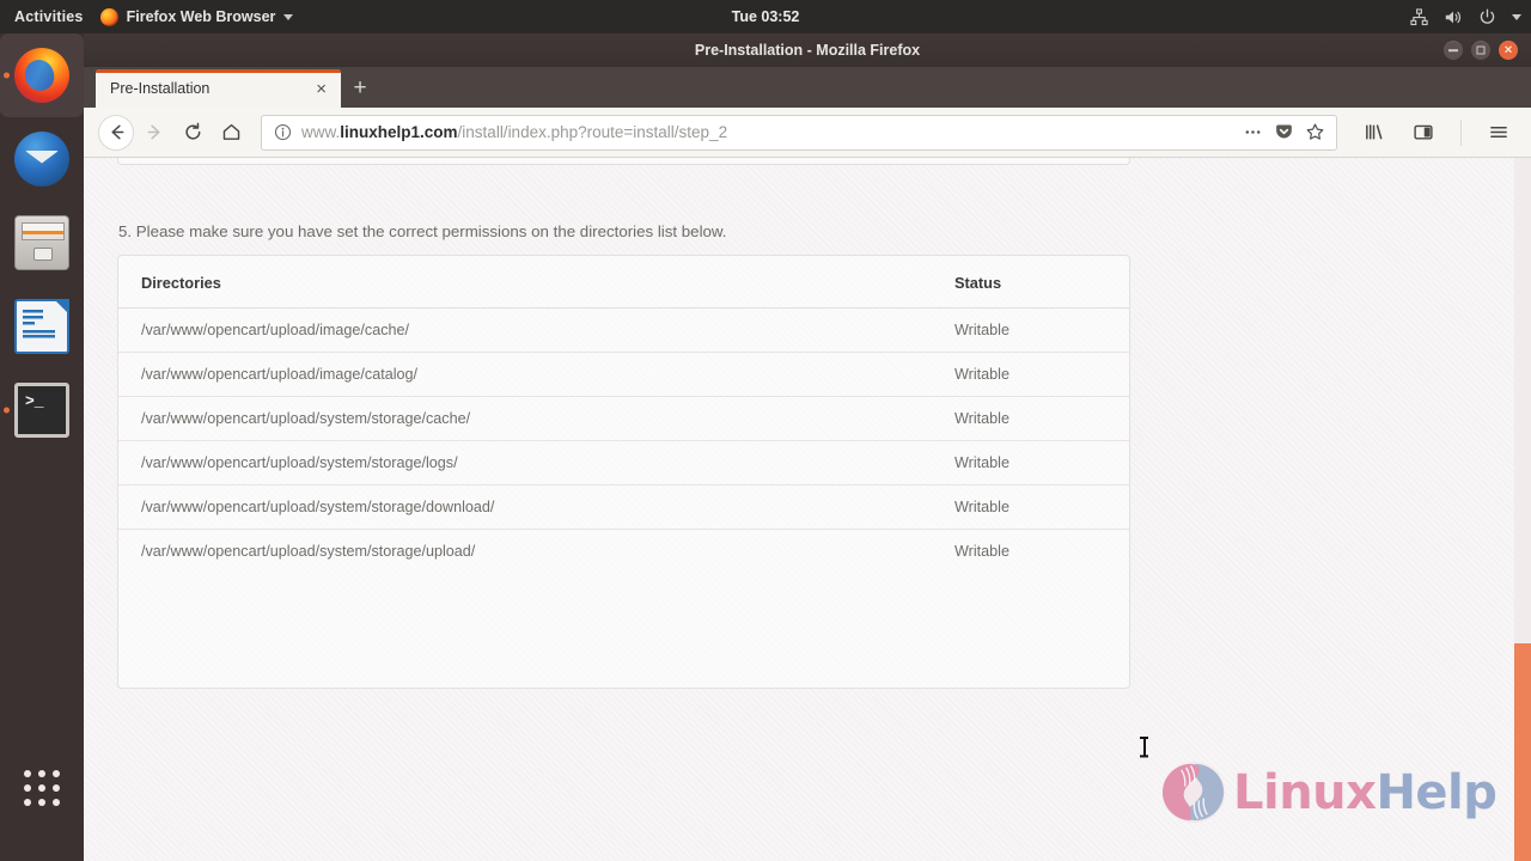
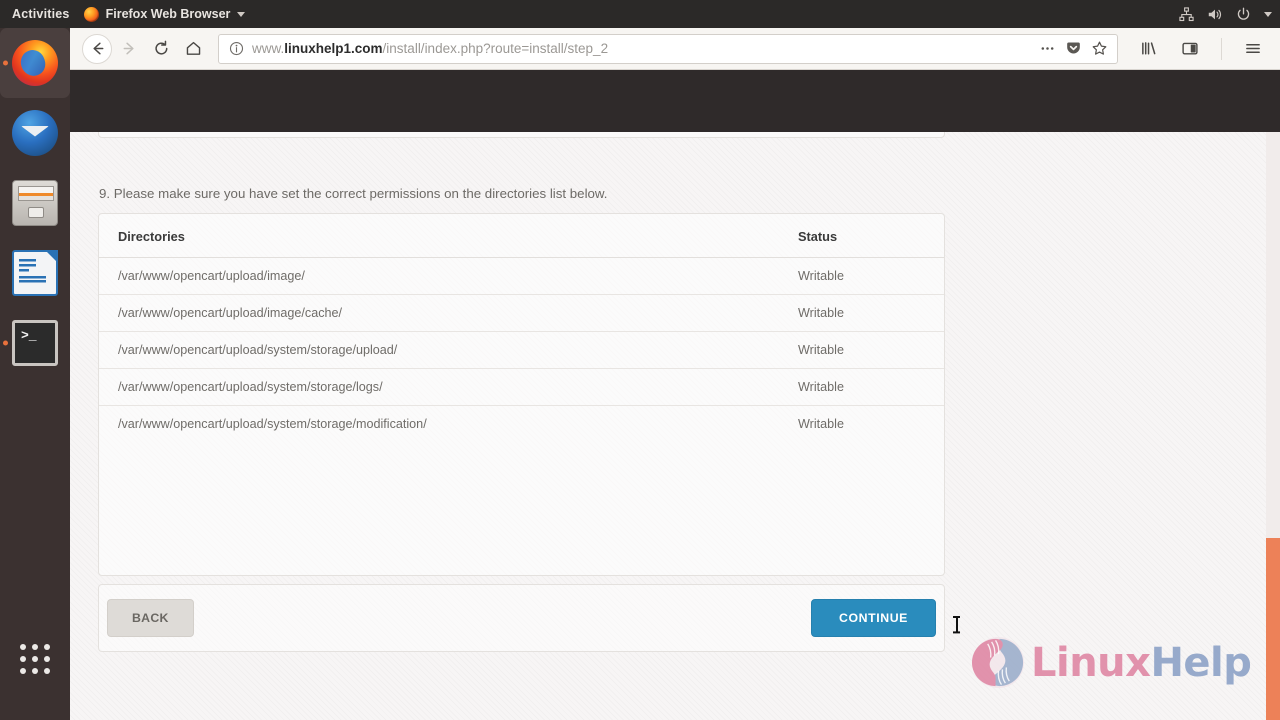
  Activities
  Firefox Web Browser
- Tue 03:52
- Pre-Installation - Mozilla Firefox
- ✕
- Pre-Installation
- ×
- +
  www.linuxhelp1.com/install/index.php?route=install/step_2
- 5. Please make sure you have set the correct permissions on the directories list below.
+ 9. Please make sure you have set the correct permissions on the directories list below.
  Directories	Status
+ /var/www/opencart/upload/image/	Writable
  /var/www/opencart/upload/image/cache/	Writable
- /var/www/opencart/upload/image/catalog/	Writable
- /var/www/opencart/upload/system/storage/cache/	Writable
- /var/www/opencart/upload/system/storage/logs/	Writable
+ /var/www/opencart/upload/system/storage/upload/	Writable
- /var/www/opencart/upload/system/storage/download/	Writable
- /var/www/opencart/upload/system/storage/upload/	Writable
+ /var/www/opencart/upload/system/storage/logs/	Writable
+ /var/www/opencart/upload/system/storage/modification/	Writable
+ BACK
+ CONTINUE
  LinuxHelp
